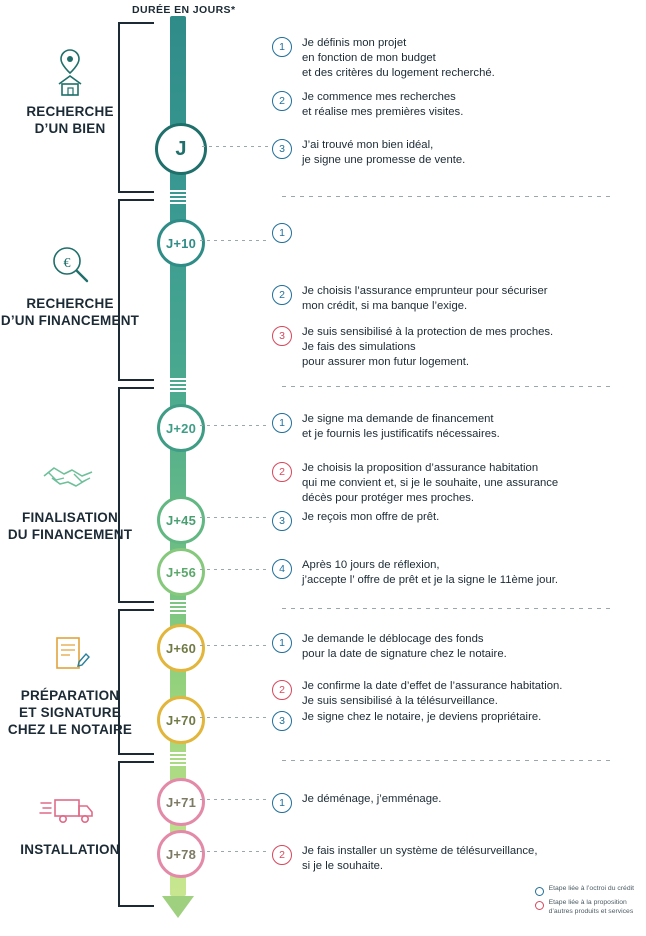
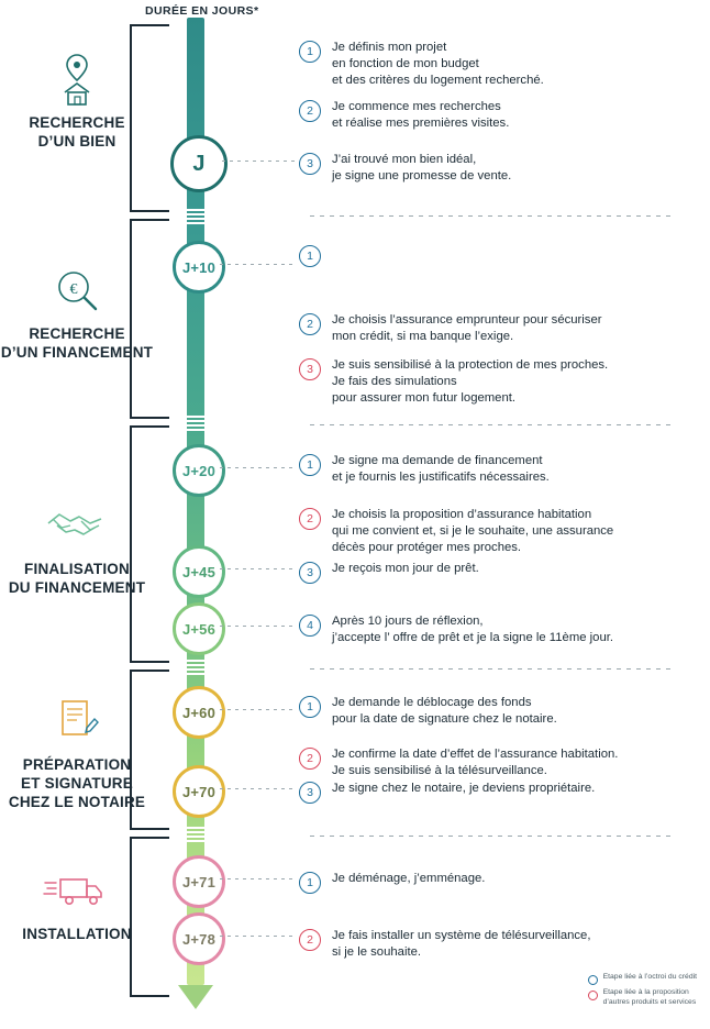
  DURÉE EN JOURS*
  RECHERCHE
  D’UN BIEN
  €
  RECHERCHE
  D’UN FINANCEMENT
  FINALISATION
  DU FINANCEMENT
  PRÉPARATION
  ET SIGNATURE
  CHEZ LE NOTAIRE
  INSTALLATION
  J
  J+10
  J+20
  J+45
  J+56
  J+60
  J+70
  J+71
  J+78
  1
  Je définis mon projet
  en fonction de mon budget
  et des critères du logement recherché.
  2
  Je commence mes recherches
  et réalise mes premières visites.
  3
  J’ai trouvé mon bien idéal,
  je signe une promesse de vente.
  1
  2
  Je choisis l’assurance emprunteur pour sécuriser
  mon crédit, si ma banque l’exige.
  3
  Je suis sensibilisé à la protection de mes proches.
  Je fais des simulations
  pour assurer mon futur logement.
  1
  Je signe ma demande de financement
  et je fournis les justificatifs nécessaires.
  2
  Je choisis la proposition d’assurance habitation
  qui me convient et, si je le souhaite, une assurance
  décès pour protéger mes proches.
  3
- Je reçois mon offre de prêt.
+ Je reçois mon jour de prêt.
  4
  Après 10 jours de réflexion,
  j’accepte l’ offre de prêt et je la signe le 11ème jour.
  1
  Je demande le déblocage des fonds
  pour la date de signature chez le notaire.
  2
  Je confirme la date d’effet de l’assurance habitation.
  Je suis sensibilisé à la télésurveillance.
  3
  Je signe chez le notaire, je deviens propriétaire.
  1
  Je déménage, j’emménage.
  2
  Je fais installer un système de télésurveillance,
  si je le souhaite.
